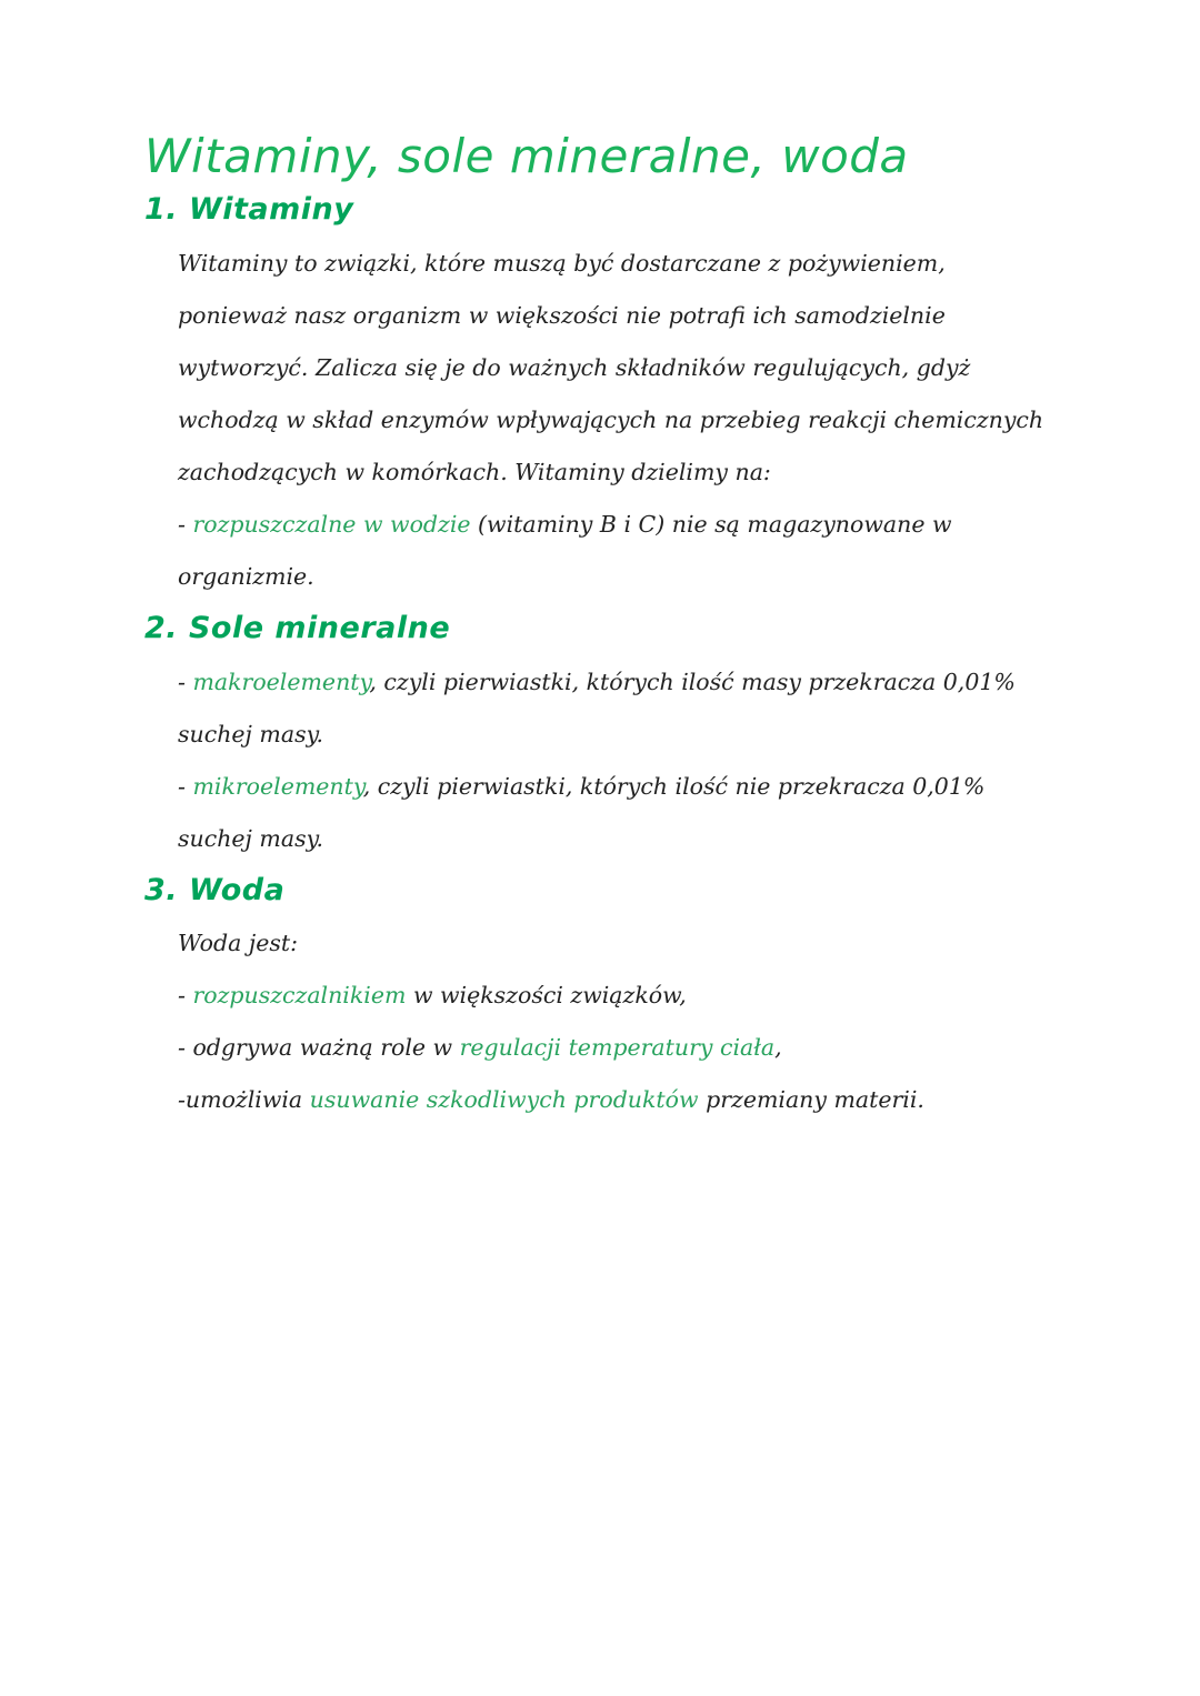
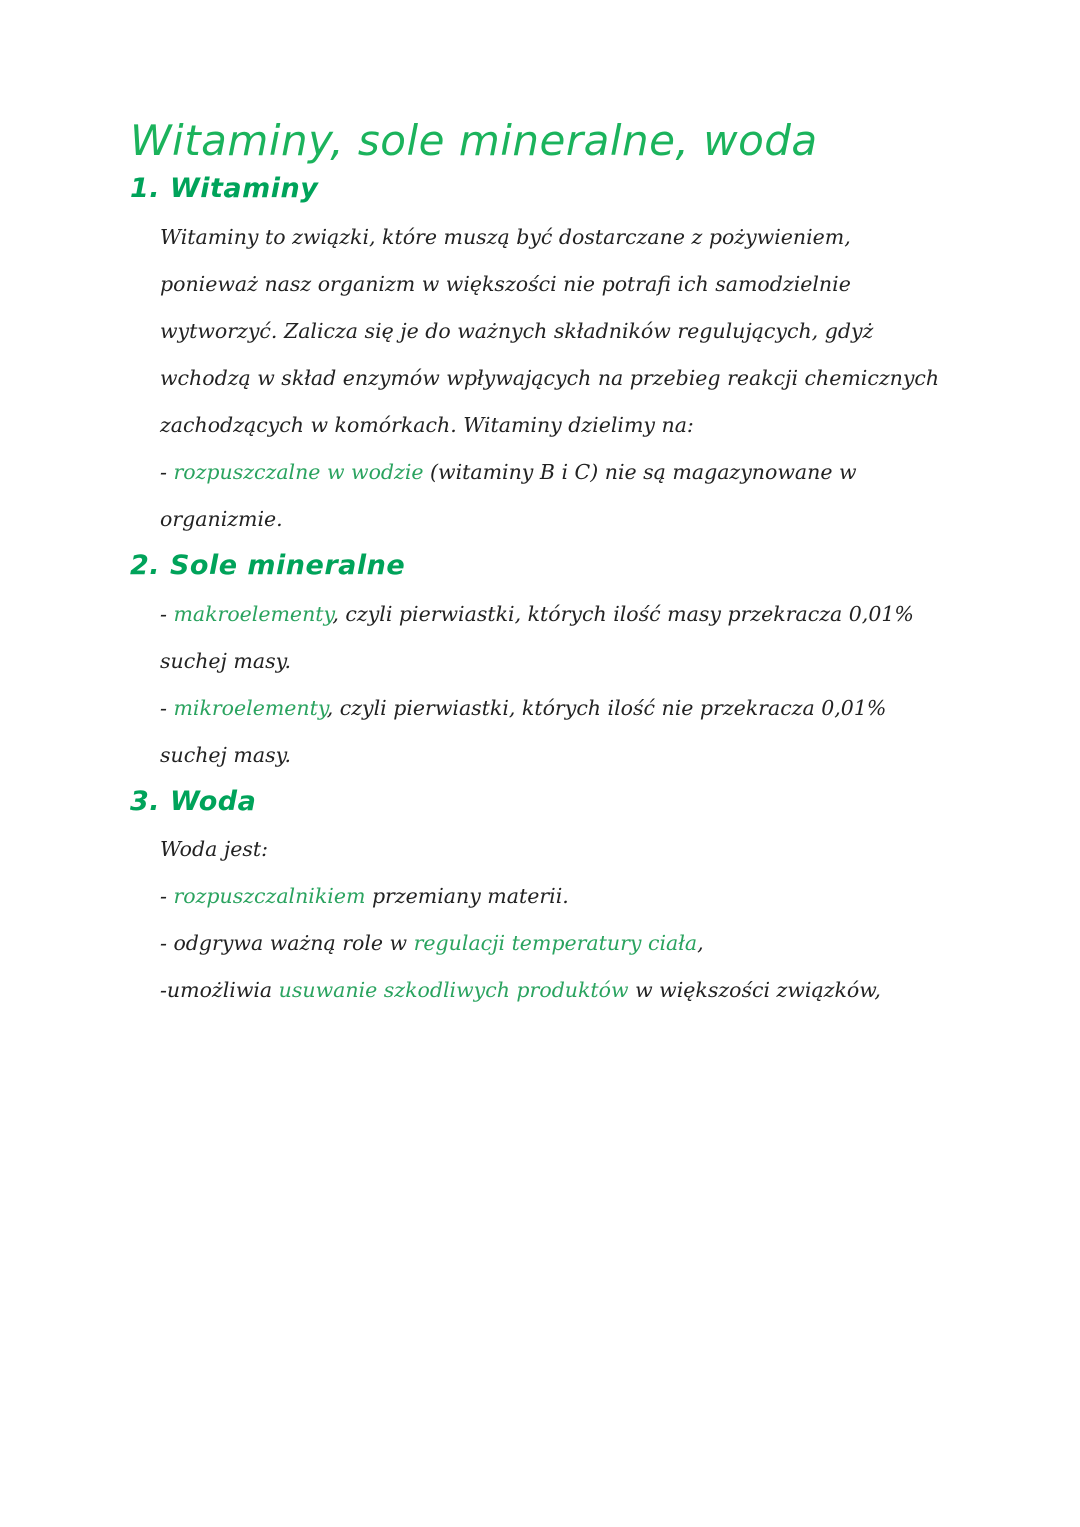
  Witaminy, sole mineralne, woda
  1. Witaminy
  Witaminy to związki, które muszą być dostarczane z pożywieniem, ponieważ nasz organizm w większości nie potrafi ich samodzielnie wytworzyć. Zalicza się je do ważnych składników regulujących, gdyż wchodzą w skład enzymów wpływających na przebieg reakcji chemicznych zachodzących w komórkach. Witaminy dzielimy na:
  - rozpuszczalne w wodzie (witaminy B i C) nie są magazynowane w organizmie.
  2. Sole mineralne
  - makroelementy, czyli pierwiastki, których ilość masy przekracza 0,01% suchej masy.
  - mikroelementy, czyli pierwiastki, których ilość nie przekracza 0,01% suchej masy.
  3. Woda
  Woda jest:
- - rozpuszczalnikiem w większości związków,
+ - rozpuszczalnikiem przemiany materii.
  - odgrywa ważną role w regulacji temperatury ciała,
- -umożliwia usuwanie szkodliwych produktów przemiany materii.
+ -umożliwia usuwanie szkodliwych produktów w większości związków,
